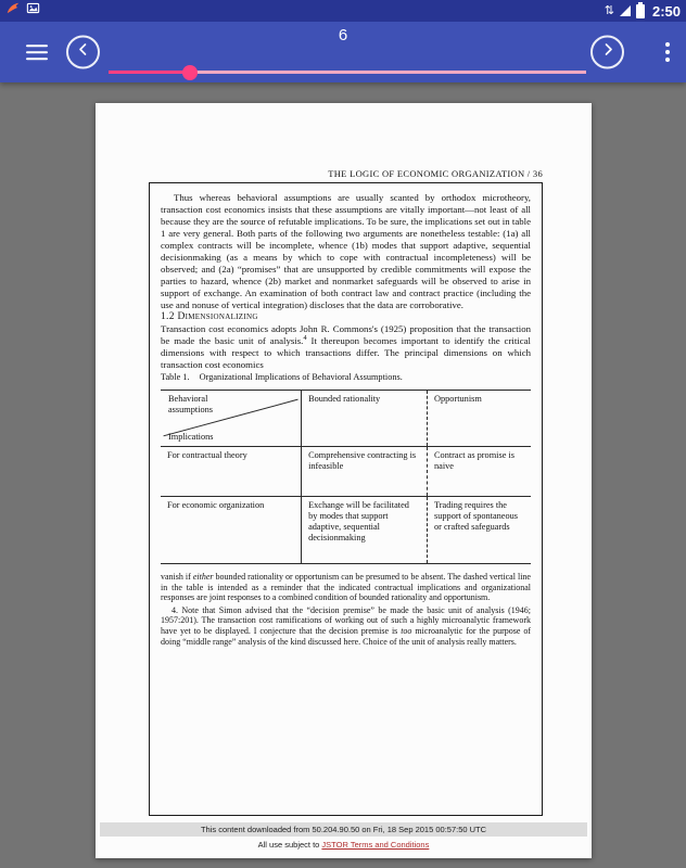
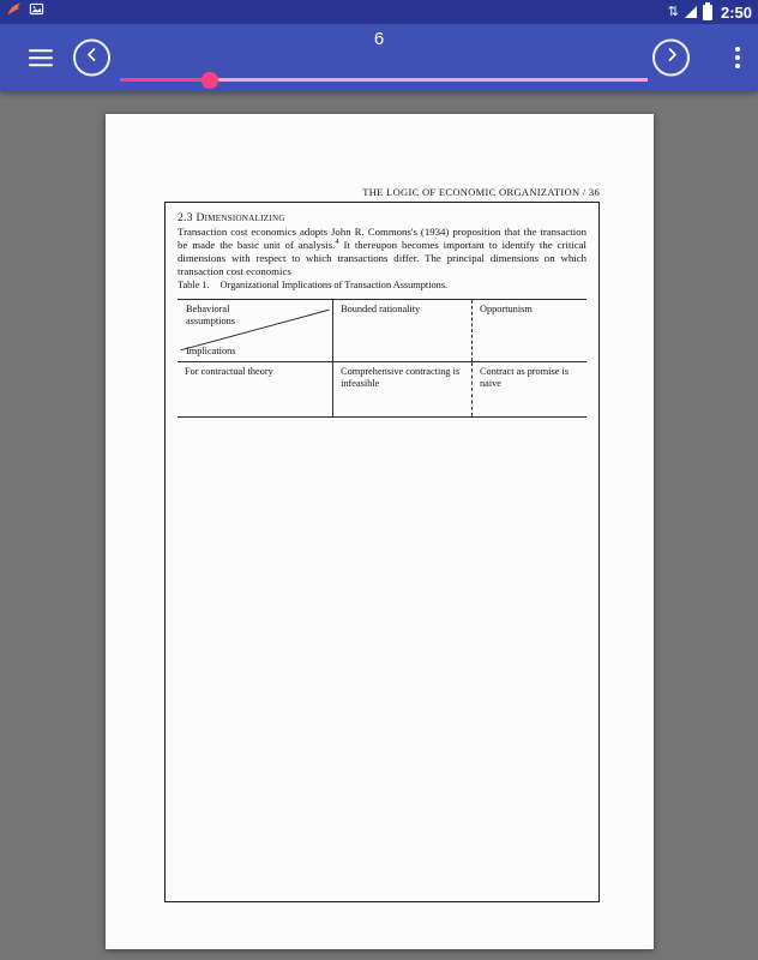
  ⇅
  2:50
  6
  THE LOGIC OF ECONOMIC ORGANIZATION / 36
- Thus whereas behavioral assumptions are usually scanted by orthodox microtheory, transaction cost economics insists that these assumptions are vitally important—not least of all because they are the source of refutable implications. To be sure, the implications set out in table 1 are very general. Both parts of the following two arguments are nonetheless testable: (1a) all complex contracts will be incomplete, whence (1b) modes that support adaptive, sequential decisionmaking (as a means by which to cope with contractual incompleteness) will be observed; and (2a) “promises” that are unsupported by credible commitments will expose the parties to hazard, whence (2b) market and nonmarket safeguards will be observed to arise in support of exchange. An examination of both contract law and contract practice (including the use and nonuse of vertical integration) discloses that the data are corroborative.
- 1.2 Dimensionalizing
+ 2.3 Dimensionalizing
- Transaction cost economics adopts John R. Commons's (1925) proposition that the transaction be made the basic unit of analysis. It thereupon becomes important to identify the critical dimensions with respect to which transactions differ. The principal dimensions on which transaction cost economics
+ Transaction cost economics adopts John R. Commons's (1934) proposition that the transaction be made the basic unit of analysis. It thereupon becomes important to identify the critical dimensions with respect to which transactions differ. The principal dimensions on which transaction cost economics
- Table 1. Organizational Implications of Behavioral Assumptions.
+ Table 1. Organizational Implications of Transaction Assumptions.
  Behavioral assumptions Implications	Bounded rationality	Opportunism
  For contractual theory	Comprehensive contracting is infeasible	Contract as promise is naive
- For economic organization	Exchange will be facilitated by modes that support adaptive, sequential decisionmaking	Trading requires the support of spontaneous or crafted safeguards
- vanish if either bounded rationality or opportunism can be presumed to be absent. The dashed vertical line in the table is intended as a reminder that the indicated contractual implications and organizational responses are joint responses to a combined condition of bounded rationality and opportunism.
- 4. Note that Simon advised that the “decision premise” be made the basic unit of analysis (1946; 1957:201). The transaction cost ramifications of working out of such a highly microanalytic framework have yet to be displayed. I conjecture that the decision premise is too microanalytic for the purpose of doing “middle range” analysis of the kind discussed here. Choice of the unit of analysis really matters.
- This content downloaded from 50.204.90.50 on Fri, 18 Sep 2015 00:57:50 UTC
- All use subject to JSTOR Terms and Conditions
